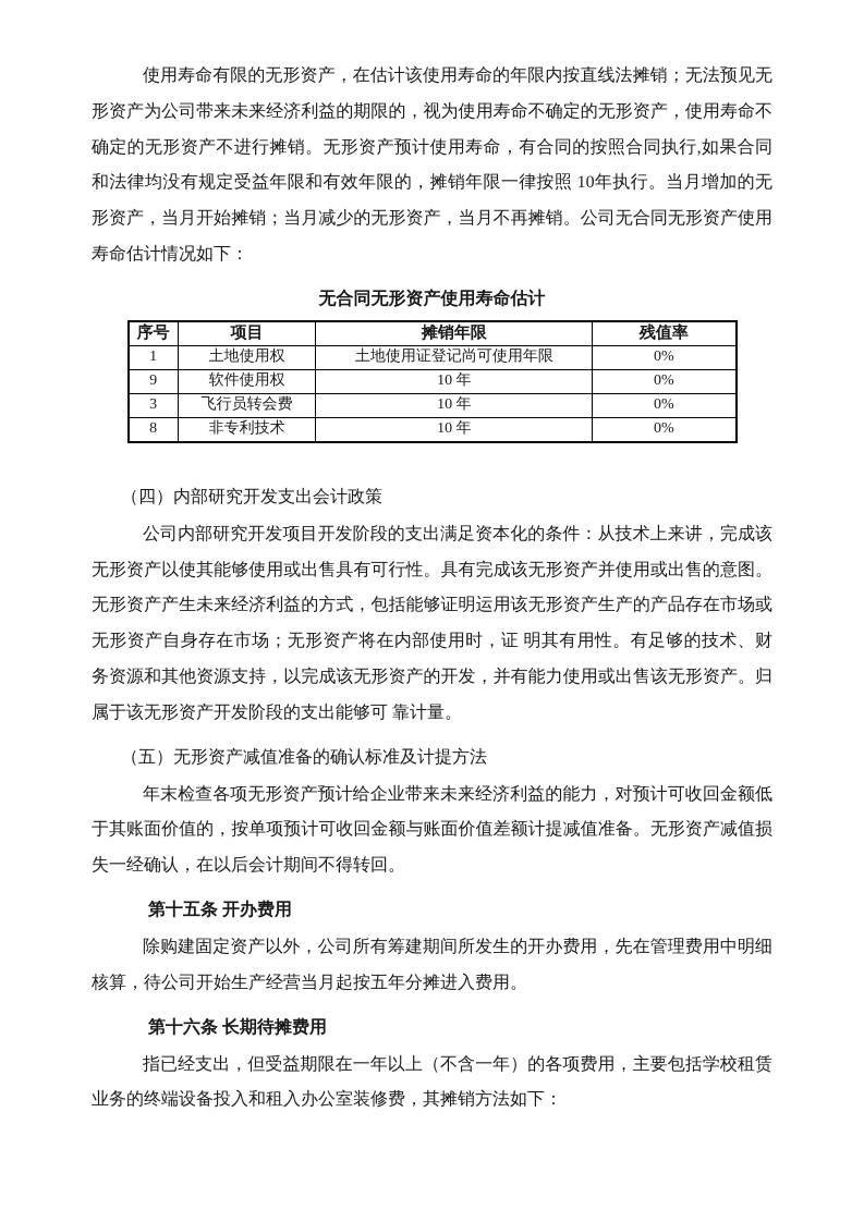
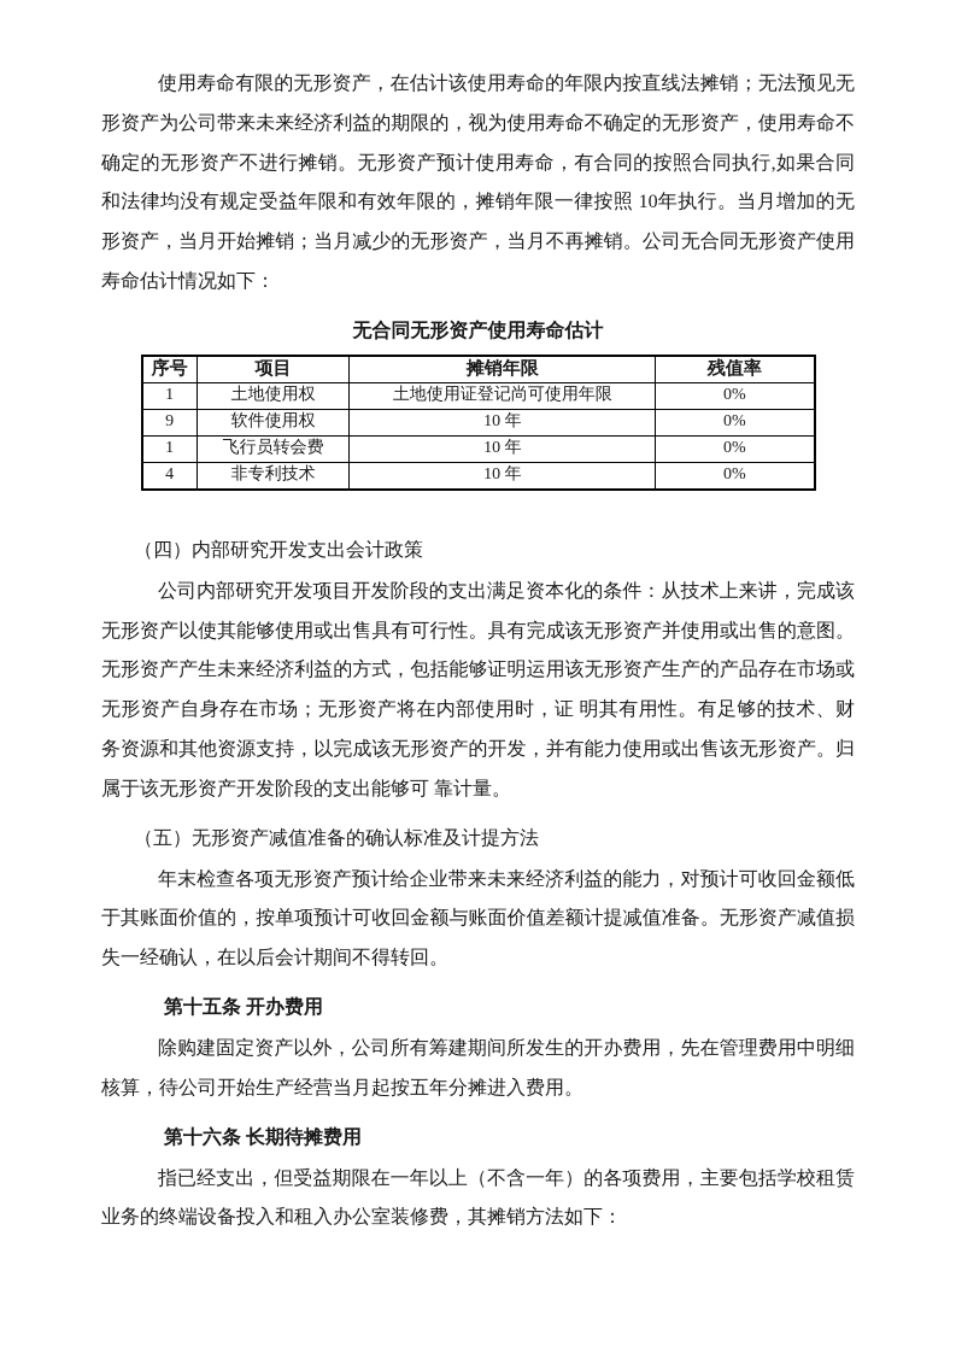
  使用寿命有限的无形资产，在估计该使用寿命的年限内按直线法摊销；无法预见无形资产为公司带来未来经济利益的期限的，视为使用寿命不确定的无形资产，使用寿命不确定的无形资产不进行摊销。无形资产预计使用寿命，有合同的按照合同执行,如果合同和法律均没有规定受益年限和有效年限的，摊销年限一律按照 10年执行。当月增加的无形资产，当月开始摊销；当月减少的无形资产，当月不再摊销。公司无合同无形资产使用寿命估计情况如下：
  无合同无形资产使用寿命估计
  序号	项目	摊销年限	残值率
  1	土地使用权	土地使用证登记尚可使用年限	0%
  9	软件使用权	10 年	0%
- 3	飞行员转会费	10 年	0%
+ 1	飞行员转会费	10 年	0%
- 8	非专利技术	10 年	0%
+ 4	非专利技术	10 年	0%
  （四）内部研究开发支出会计政策
  公司内部研究开发项目开发阶段的支出满足资本化的条件：从技术上来讲，完成该无形资产以使其能够使用或出售具有可行性。具有完成该无形资产并使用或出售的意图。无形资产产生未来经济利益的方式，包括能够证明运用该无形资产生产的产品存在市场或无形资产自身存在市场；无形资产将在内部使用时，证 明其有用性。有足够的技术、财务资源和其他资源支持，以完成该无形资产的开发，并有能力使用或出售该无形资产。归属于该无形资产开发阶段的支出能够可 靠计量。
  （五）无形资产减值准备的确认标准及计提方法
  年末检查各项无形资产预计给企业带来未来经济利益的能力，对预计可收回金额低于其账面价值的，按单项预计可收回金额与账面价值差额计提减值准备。无形资产减值损失一经确认，在以后会计期间不得转回。
  第十五条 开办费用
  除购建固定资产以外，公司所有筹建期间所发生的开办费用，先在管理费用中明细核算，待公司开始生产经营当月起按五年分摊进入费用。
  第十六条 长期待摊费用
  指已经支出，但受益期限在一年以上（不含一年）的各项费用，主要包括学校租赁业务的终端设备投入和租入办公室装修费，其摊销方法如下：
